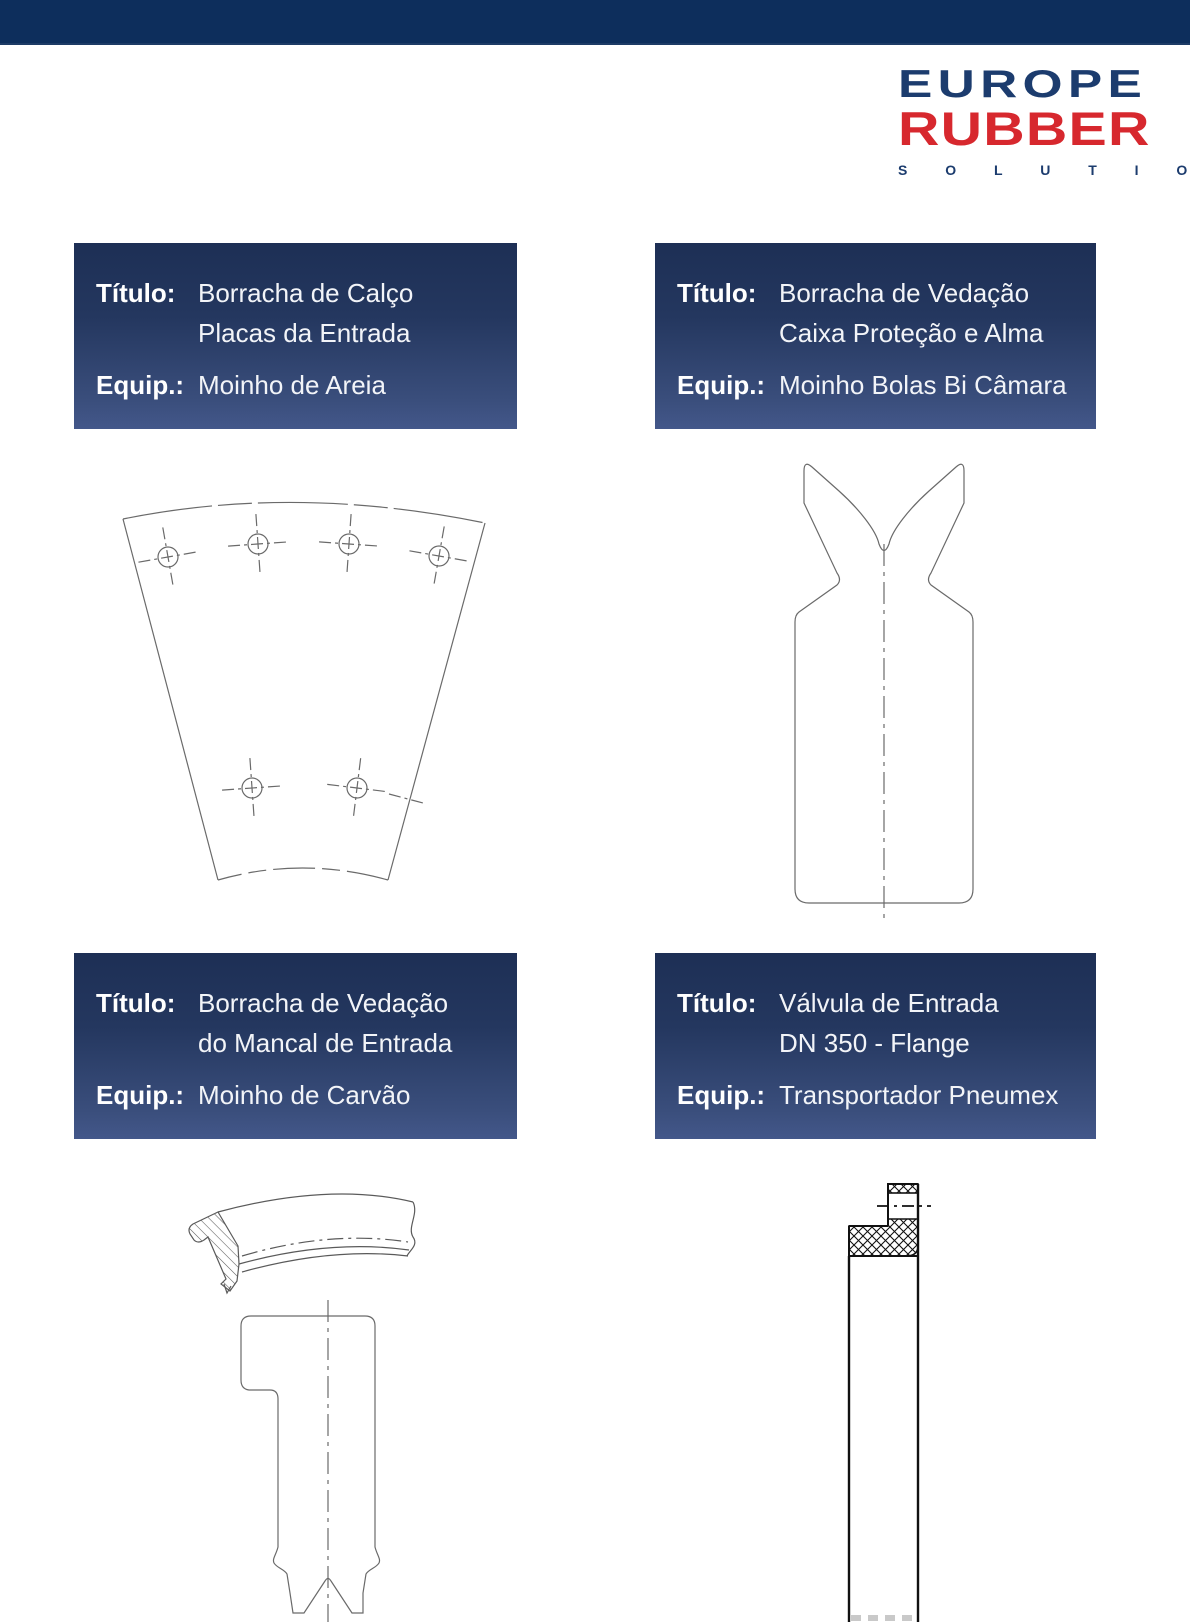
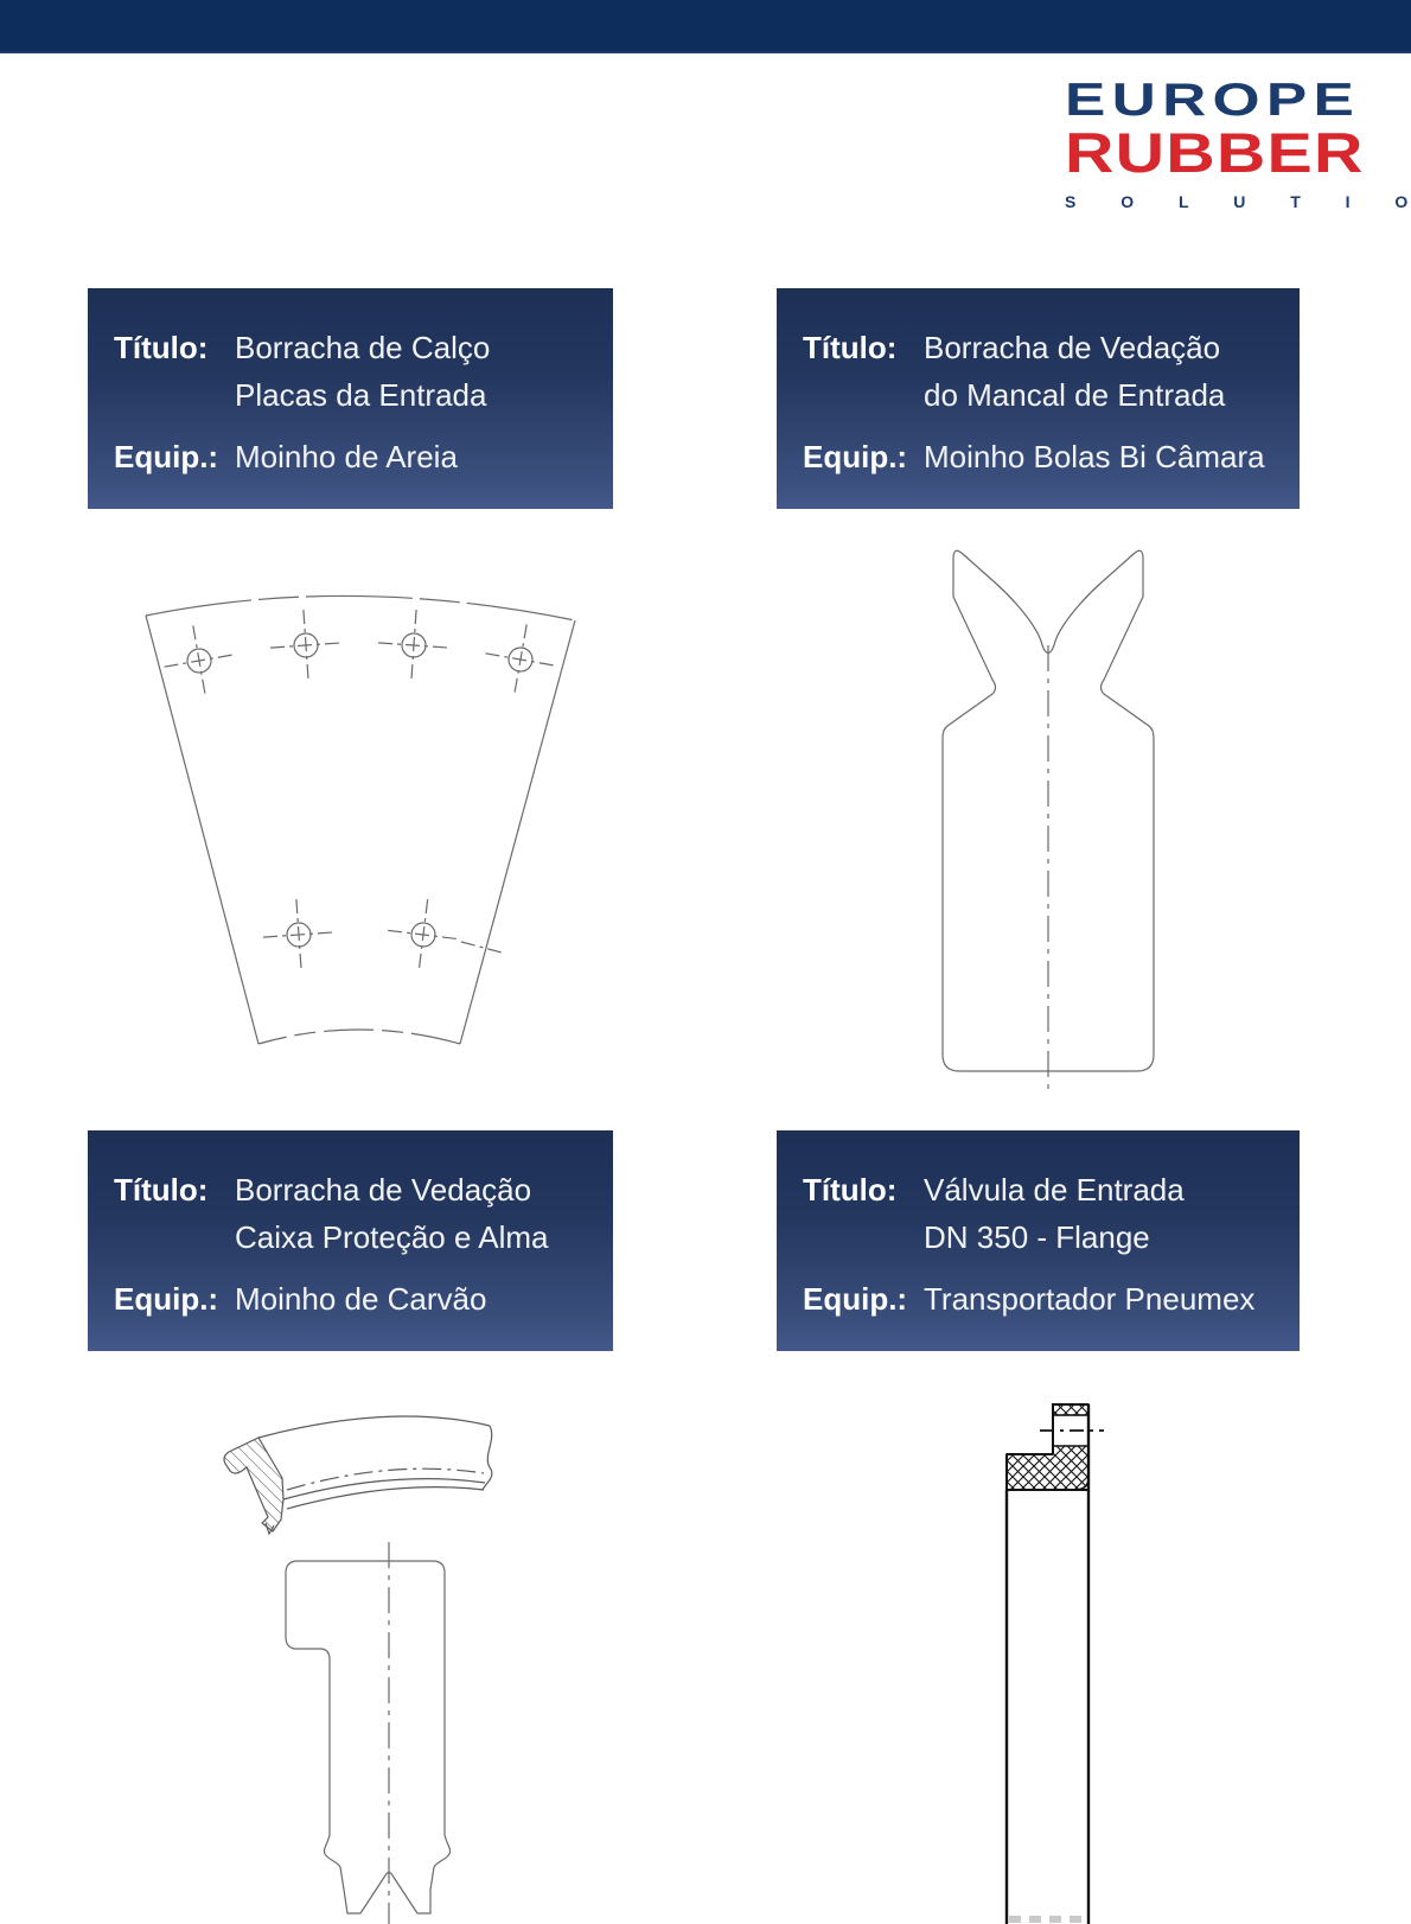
  EUROPE
  RUBBER
  Título:
  Borracha de Calço
  Placas da Entrada
  Equip.:
  Moinho de Areia
  Título:
  Borracha de Vedação
- Caixa Proteção e Alma
+ do Mancal de Entrada
  Equip.:
  Moinho Bolas Bi Câmara
  Título:
  Borracha de Vedação
- do Mancal de Entrada
+ Caixa Proteção e Alma
  Equip.:
  Moinho de Carvão
  Título:
  Válvula de Entrada
  DN 350 - Flange
  Equip.:
  Transportador Pneumex
